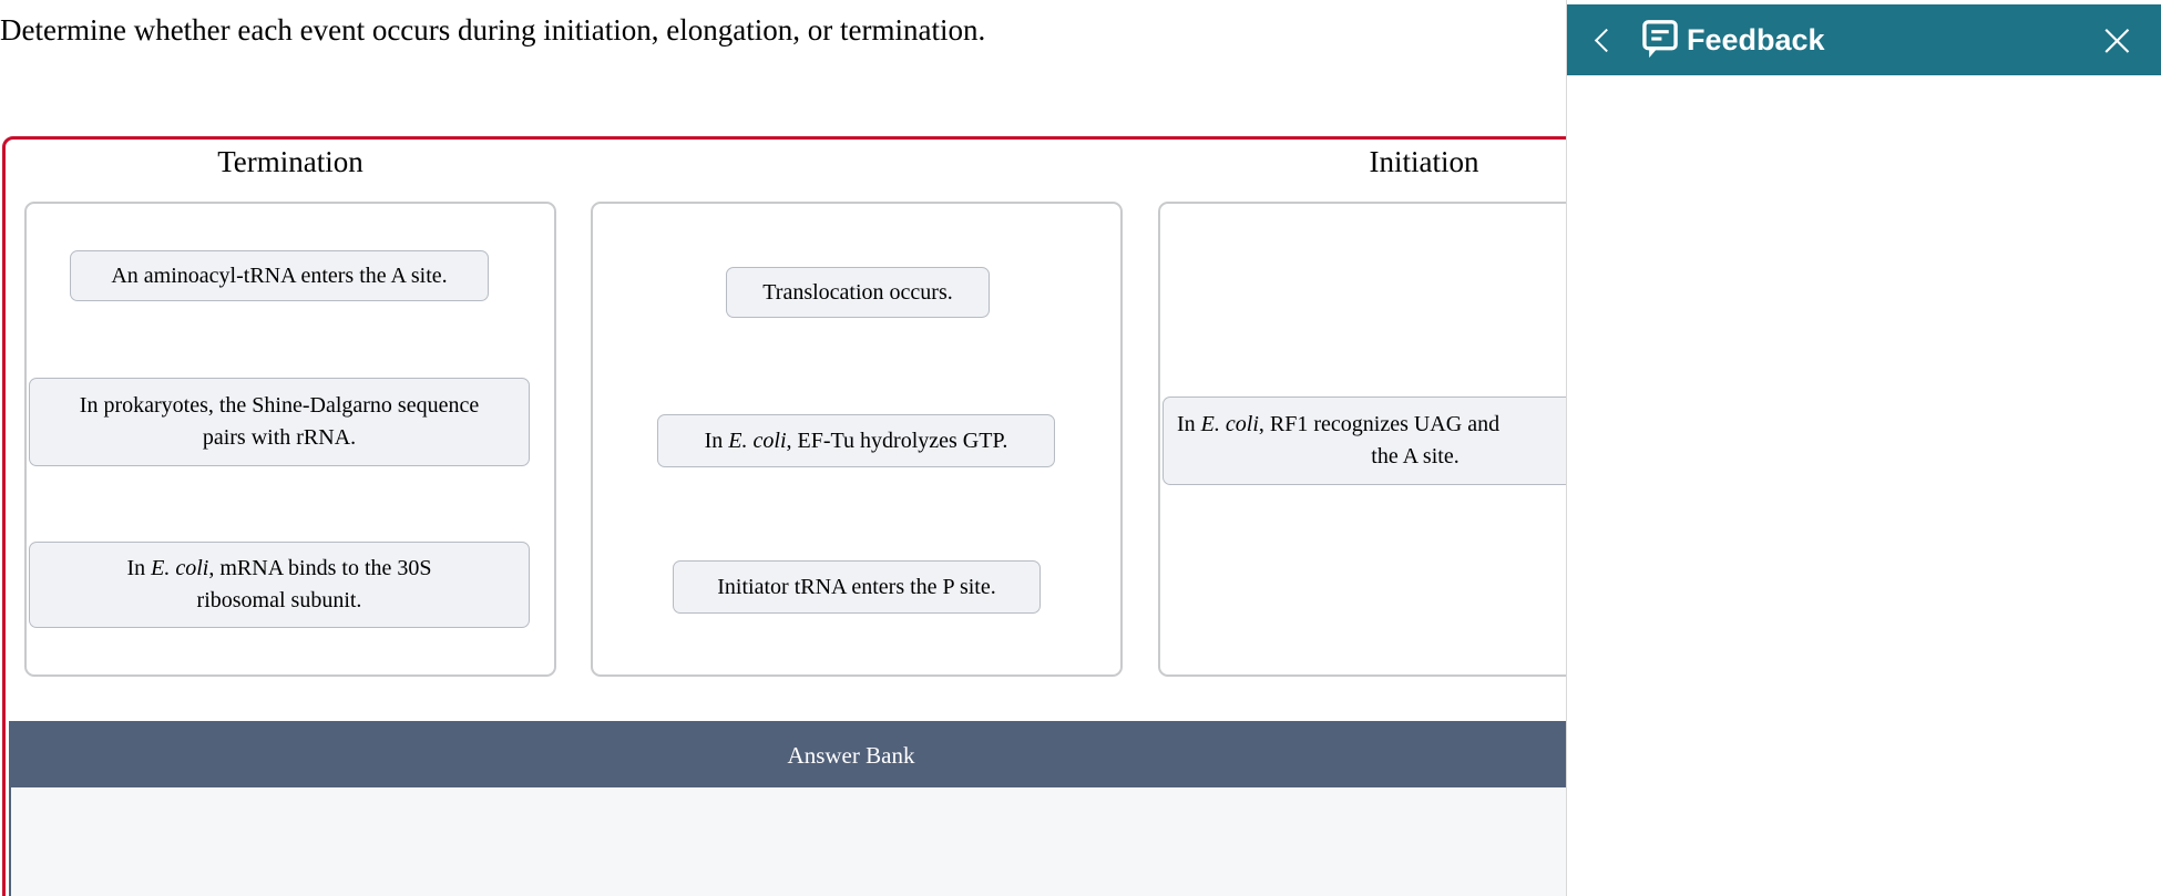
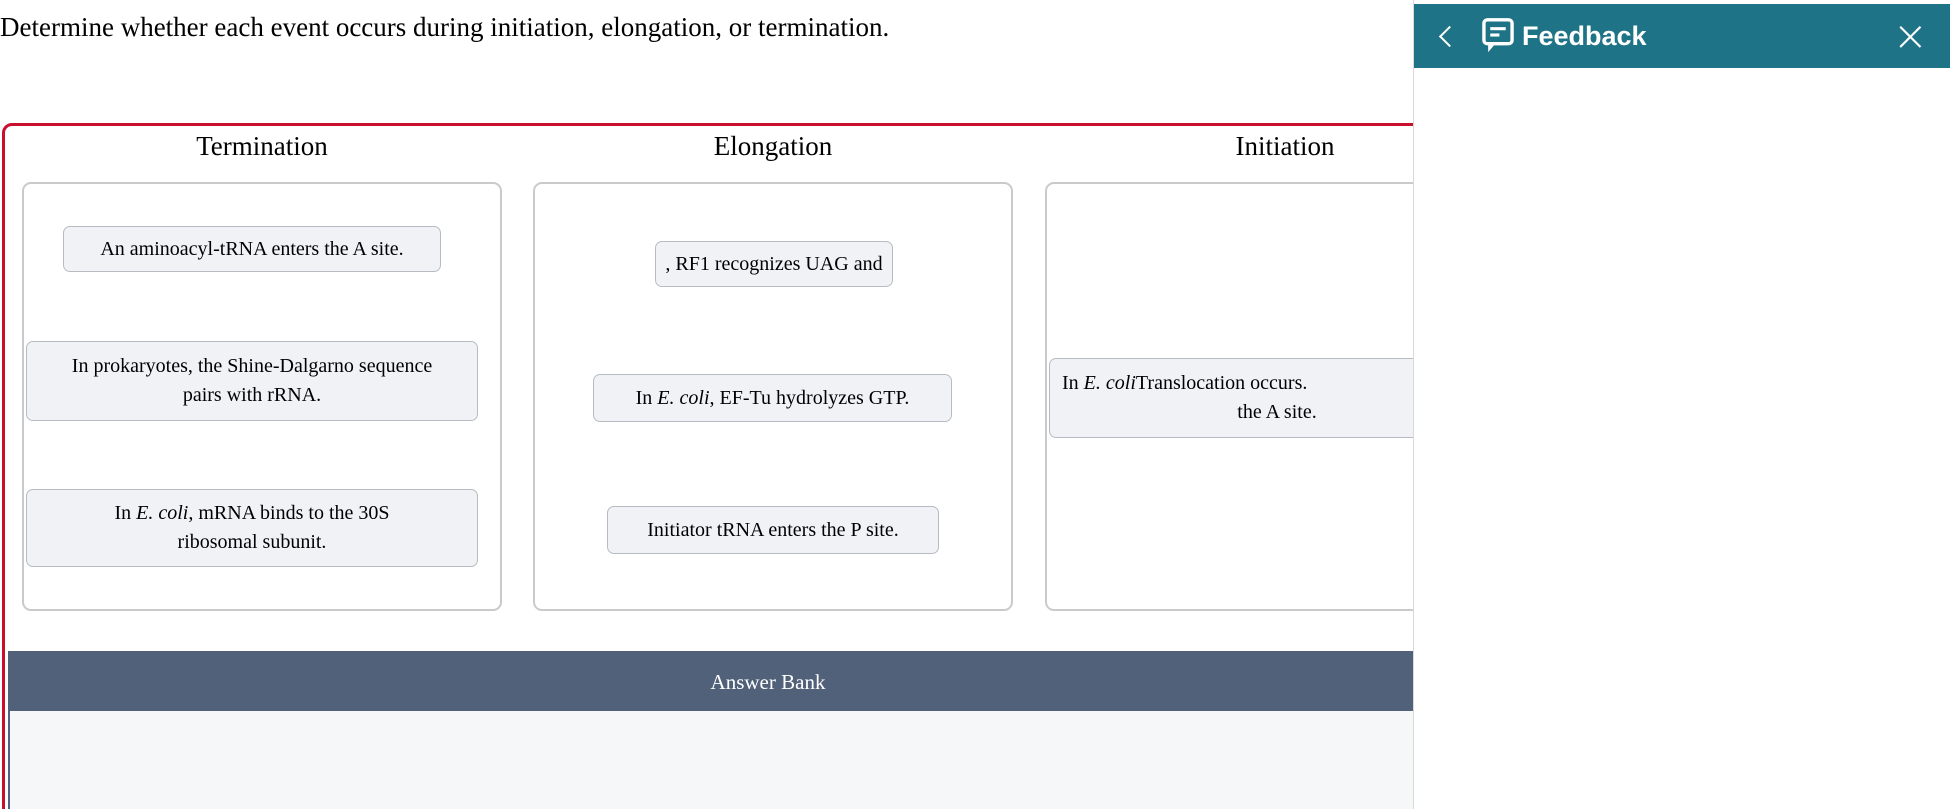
  Determine whether each event occurs during initiation, elongation, or termination.
  Termination
+ Elongation
  Initiation
  An aminoacyl-tRNA enters the A site.
  In prokaryotes, the Shine-Dalgarno sequence
  pairs with rRNA.
  In E. coli, mRNA binds to the 30S
  ribosomal subunit.
- Translocation occurs.
+ , RF1 recognizes UAG and
  In E. coli, EF-Tu hydrolyzes GTP.
  Initiator tRNA enters the P site.
- In E. coli, RF1 recognizes UAG and
+ In E. coliTranslocation occurs.
  the A site.
  Answer Bank
  Feedback
  ×
